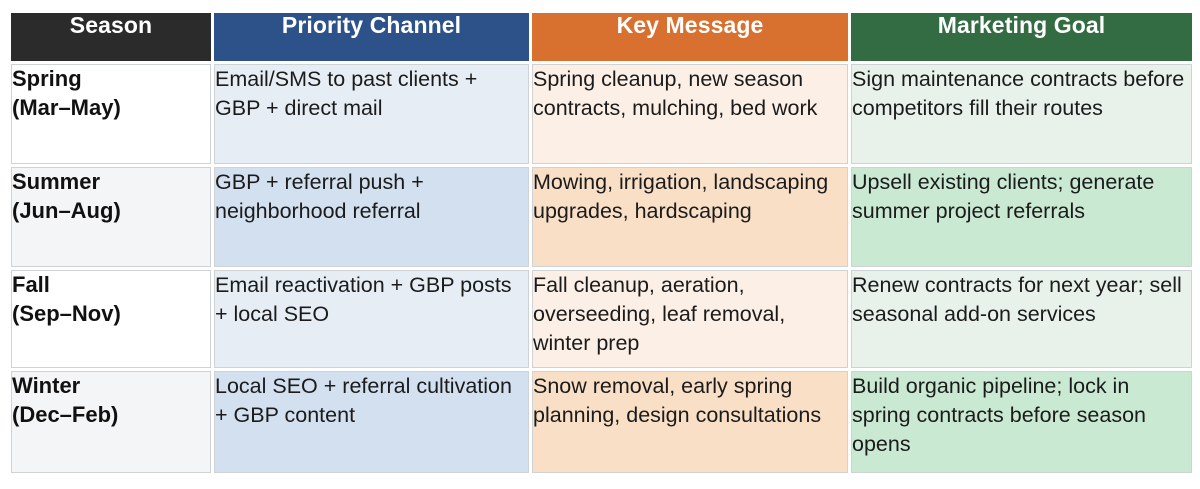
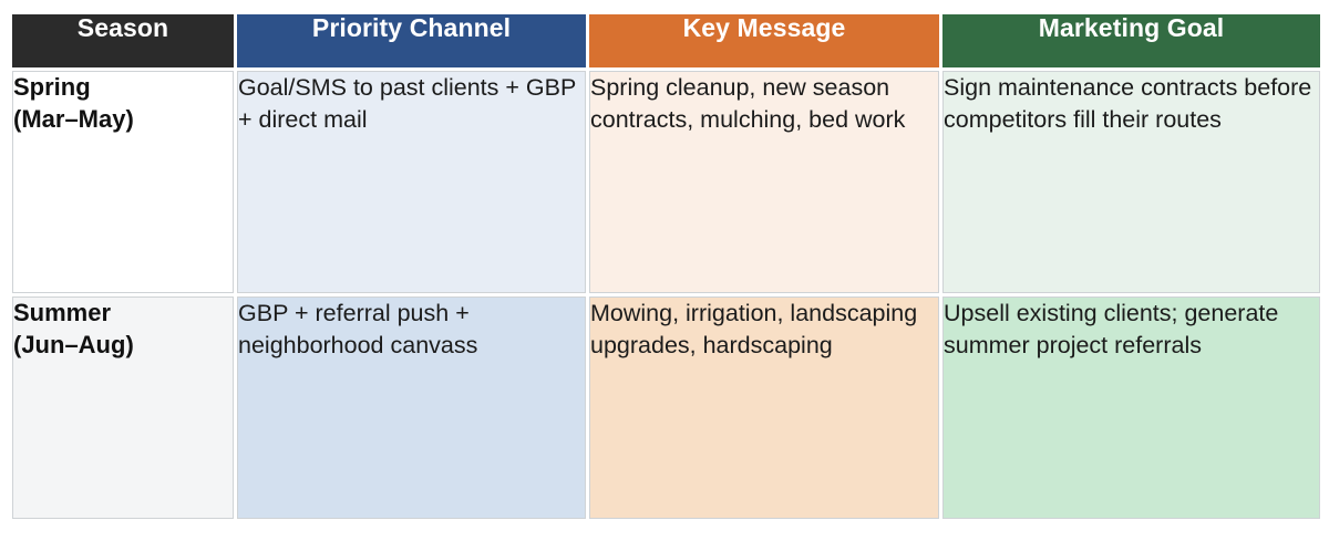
  Season	Priority Channel	Key Message	Marketing Goal
- Spring (Mar–May)	Email/SMS to past clients + GBP + direct mail	Spring cleanup, new season contracts, mulching, bed work	Sign maintenance contracts before competitors fill their routes
+ Spring (Mar–May)	Goal/SMS to past clients + GBP + direct mail	Spring cleanup, new season contracts, mulching, bed work	Sign maintenance contracts before competitors fill their routes
- Summer (Jun–Aug)	GBP + referral push + neighborhood referral	Mowing, irrigation, landscaping upgrades, hardscaping	Upsell existing clients; generate summer project referrals
+ Summer (Jun–Aug)	GBP + referral push + neighborhood canvass	Mowing, irrigation, landscaping upgrades, hardscaping	Upsell existing clients; generate summer project referrals
- Fall (Sep–Nov)	Email reactivation + GBP posts + local SEO	Fall cleanup, aeration, overseeding, leaf removal, winter prep	Renew contracts for next year; sell seasonal add-on services
- Winter (Dec–Feb)	Local SEO + referral cultivation + GBP content	Snow removal, early spring planning, design consultations	Build organic pipeline; lock in spring contracts before season opens
